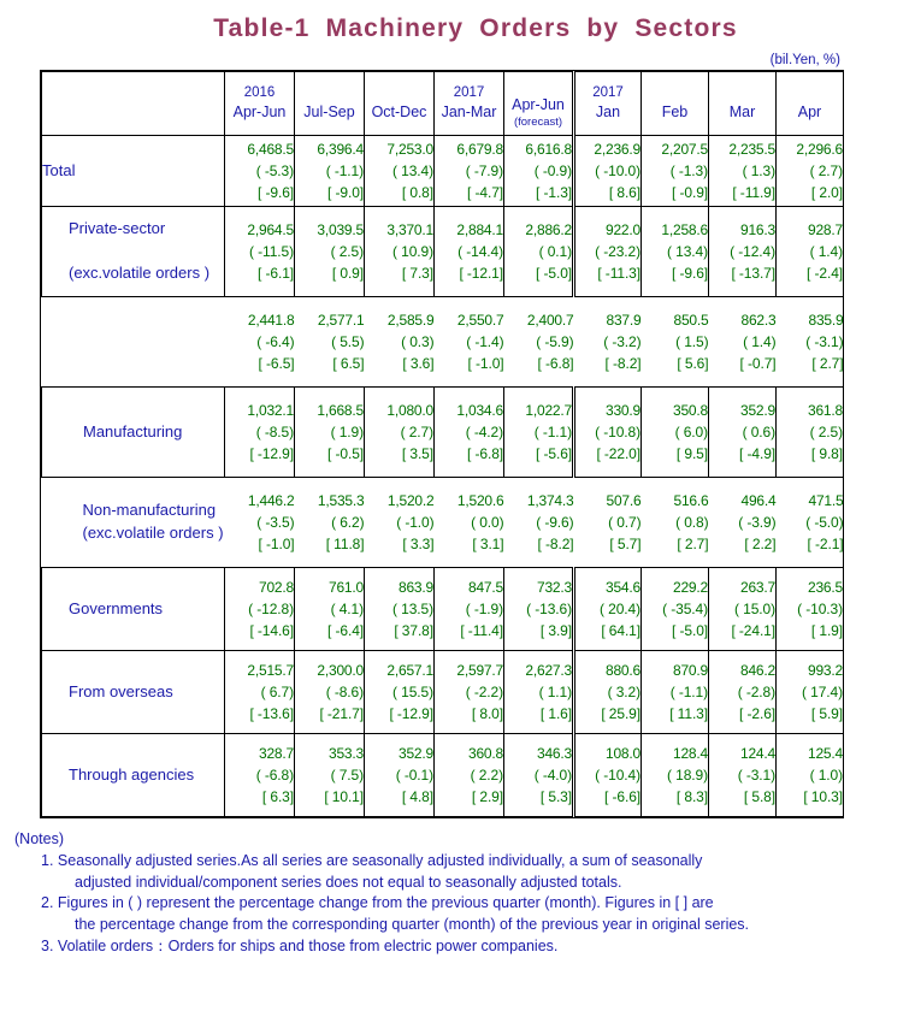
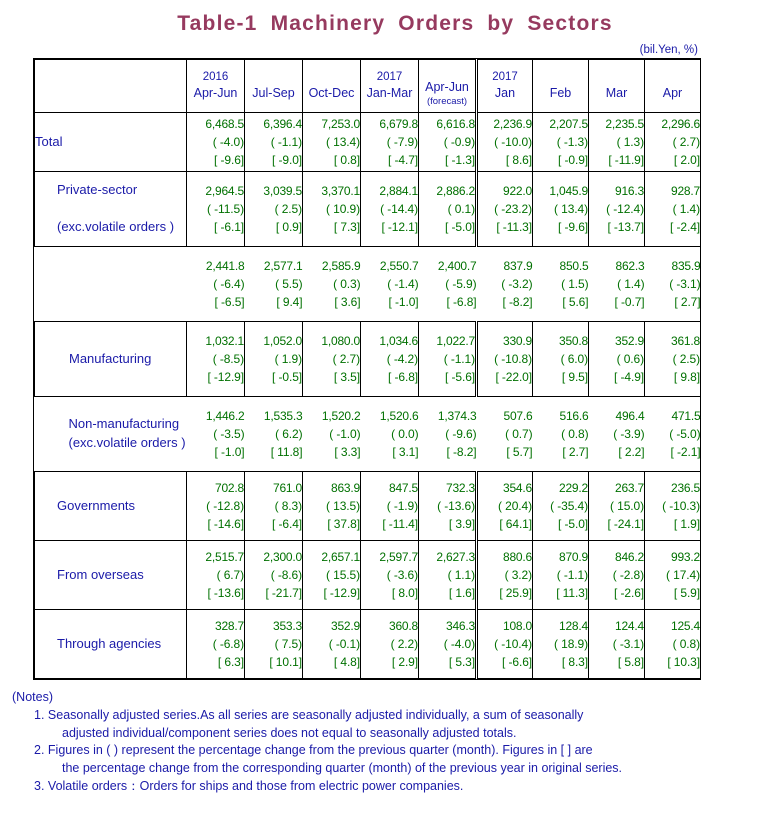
  Table-1 Machinery Orders by Sectors
  (bil.Yen, %)
  	2016 Apr-Jun	Jul-Sep	Oct-Dec	2017 Jan-Mar	Apr-Jun (forecast)	2017 Jan	Feb	Mar	Apr
- Total	6,468.5 ( -5.3) [ -9.6]	6,396.4 ( -1.1) [ -9.0]	7,253.0 ( 13.4) [ 0.8]	6,679.8 ( -7.9) [ -4.7]	6,616.8 ( -0.9) [ -1.3]	2,236.9 ( -10.0) [ 8.6]	2,207.5 ( -1.3) [ -0.9]	2,235.5 ( 1.3) [ -11.9]	2,296.6 ( 2.7) [ 2.0]
+ Total	6,468.5 ( -4.0) [ -9.6]	6,396.4 ( -1.1) [ -9.0]	7,253.0 ( 13.4) [ 0.8]	6,679.8 ( -7.9) [ -4.7]	6,616.8 ( -0.9) [ -1.3]	2,236.9 ( -10.0) [ 8.6]	2,207.5 ( -1.3) [ -0.9]	2,235.5 ( 1.3) [ -11.9]	2,296.6 ( 2.7) [ 2.0]
- Private-sector (exc.volatile orders )	2,964.5 ( -11.5) [ -6.1]	3,039.5 ( 2.5) [ 0.9]	3,370.1 ( 10.9) [ 7.3]	2,884.1 ( -14.4) [ -12.1]	2,886.2 ( 0.1) [ -5.0]	922.0 ( -23.2) [ -11.3]	1,258.6 ( 13.4) [ -9.6]	916.3 ( -12.4) [ -13.7]	928.7 ( 1.4) [ -2.4]
+ Private-sector (exc.volatile orders )	2,964.5 ( -11.5) [ -6.1]	3,039.5 ( 2.5) [ 0.9]	3,370.1 ( 10.9) [ 7.3]	2,884.1 ( -14.4) [ -12.1]	2,886.2 ( 0.1) [ -5.0]	922.0 ( -23.2) [ -11.3]	1,045.9 ( 13.4) [ -9.6]	916.3 ( -12.4) [ -13.7]	928.7 ( 1.4) [ -2.4]
- 	2,441.8 ( -6.4) [ -6.5]	2,577.1 ( 5.5) [ 6.5]	2,585.9 ( 0.3) [ 3.6]	2,550.7 ( -1.4) [ -1.0]	2,400.7 ( -5.9) [ -6.8]	837.9 ( -3.2) [ -8.2]	850.5 ( 1.5) [ 5.6]	862.3 ( 1.4) [ -0.7]	835.9 ( -3.1) [ 2.7]
+ 	2,441.8 ( -6.4) [ -6.5]	2,577.1 ( 5.5) [ 9.4]	2,585.9 ( 0.3) [ 3.6]	2,550.7 ( -1.4) [ -1.0]	2,400.7 ( -5.9) [ -6.8]	837.9 ( -3.2) [ -8.2]	850.5 ( 1.5) [ 5.6]	862.3 ( 1.4) [ -0.7]	835.9 ( -3.1) [ 2.7]
- Manufacturing	1,032.1 ( -8.5) [ -12.9]	1,668.5 ( 1.9) [ -0.5]	1,080.0 ( 2.7) [ 3.5]	1,034.6 ( -4.2) [ -6.8]	1,022.7 ( -1.1) [ -5.6]	330.9 ( -10.8) [ -22.0]	350.8 ( 6.0) [ 9.5]	352.9 ( 0.6) [ -4.9]	361.8 ( 2.5) [ 9.8]
+ Manufacturing	1,032.1 ( -8.5) [ -12.9]	1,052.0 ( 1.9) [ -0.5]	1,080.0 ( 2.7) [ 3.5]	1,034.6 ( -4.2) [ -6.8]	1,022.7 ( -1.1) [ -5.6]	330.9 ( -10.8) [ -22.0]	350.8 ( 6.0) [ 9.5]	352.9 ( 0.6) [ -4.9]	361.8 ( 2.5) [ 9.8]
  Non-manufacturing (exc.volatile orders )	1,446.2 ( -3.5) [ -1.0]	1,535.3 ( 6.2) [ 11.8]	1,520.2 ( -1.0) [ 3.3]	1,520.6 ( 0.0) [ 3.1]	1,374.3 ( -9.6) [ -8.2]	507.6 ( 0.7) [ 5.7]	516.6 ( 0.8) [ 2.7]	496.4 ( -3.9) [ 2.2]	471.5 ( -5.0) [ -2.1]
- Governments	702.8 ( -12.8) [ -14.6]	761.0 ( 4.1) [ -6.4]	863.9 ( 13.5) [ 37.8]	847.5 ( -1.9) [ -11.4]	732.3 ( -13.6) [ 3.9]	354.6 ( 20.4) [ 64.1]	229.2 ( -35.4) [ -5.0]	263.7 ( 15.0) [ -24.1]	236.5 ( -10.3) [ 1.9]
+ Governments	702.8 ( -12.8) [ -14.6]	761.0 ( 8.3) [ -6.4]	863.9 ( 13.5) [ 37.8]	847.5 ( -1.9) [ -11.4]	732.3 ( -13.6) [ 3.9]	354.6 ( 20.4) [ 64.1]	229.2 ( -35.4) [ -5.0]	263.7 ( 15.0) [ -24.1]	236.5 ( -10.3) [ 1.9]
- From overseas	2,515.7 ( 6.7) [ -13.6]	2,300.0 ( -8.6) [ -21.7]	2,657.1 ( 15.5) [ -12.9]	2,597.7 ( -2.2) [ 8.0]	2,627.3 ( 1.1) [ 1.6]	880.6 ( 3.2) [ 25.9]	870.9 ( -1.1) [ 11.3]	846.2 ( -2.8) [ -2.6]	993.2 ( 17.4) [ 5.9]
+ From overseas	2,515.7 ( 6.7) [ -13.6]	2,300.0 ( -8.6) [ -21.7]	2,657.1 ( 15.5) [ -12.9]	2,597.7 ( -3.6) [ 8.0]	2,627.3 ( 1.1) [ 1.6]	880.6 ( 3.2) [ 25.9]	870.9 ( -1.1) [ 11.3]	846.2 ( -2.8) [ -2.6]	993.2 ( 17.4) [ 5.9]
- Through agencies	328.7 ( -6.8) [ 6.3]	353.3 ( 7.5) [ 10.1]	352.9 ( -0.1) [ 4.8]	360.8 ( 2.2) [ 2.9]	346.3 ( -4.0) [ 5.3]	108.0 ( -10.4) [ -6.6]	128.4 ( 18.9) [ 8.3]	124.4 ( -3.1) [ 5.8]	125.4 ( 1.0) [ 10.3]
+ Through agencies	328.7 ( -6.8) [ 6.3]	353.3 ( 7.5) [ 10.1]	352.9 ( -0.1) [ 4.8]	360.8 ( 2.2) [ 2.9]	346.3 ( -4.0) [ 5.3]	108.0 ( -10.4) [ -6.6]	128.4 ( 18.9) [ 8.3]	124.4 ( -3.1) [ 5.8]	125.4 ( 0.8) [ 10.3]
  (Notes)
  1. Seasonally adjusted series.As all series are seasonally adjusted individually, a sum of seasonally
  adjusted individual/component series does not equal to seasonally adjusted totals.
  2. Figures in ( ) represent the percentage change from the previous quarter (month). Figures in [ ] are
  the percentage change from the corresponding quarter (month) of the previous year in original series.
  3. Volatile orders：Orders for ships and those from electric power companies.
